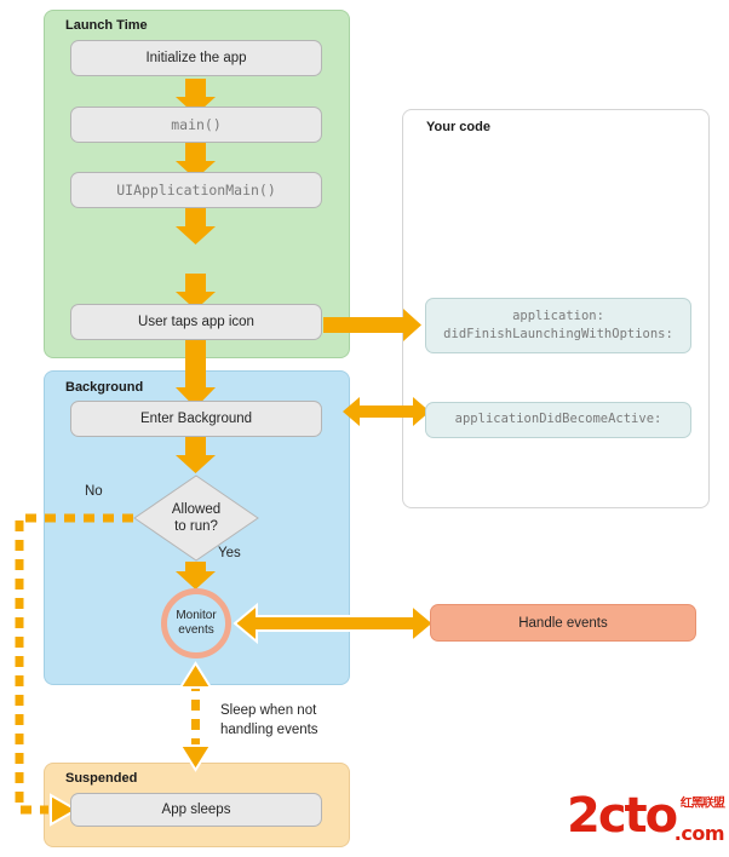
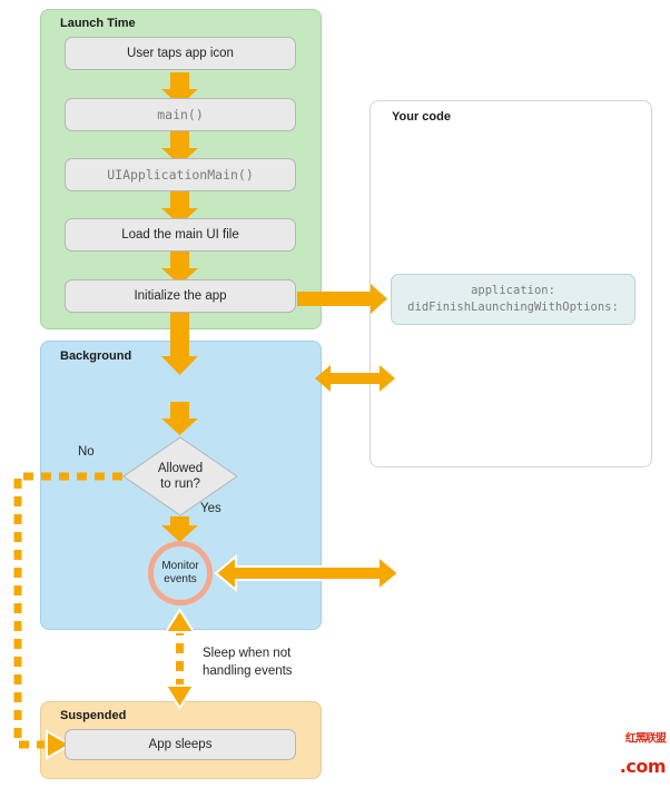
  Launch Time
  Background
  Suspended
  Your code
- Initialize the app
+ User taps app icon
  main()
  UIApplicationMain()
+ Load the main UI file
- User taps app icon
+ Initialize the app
- Enter Background
  Allowed
  to run?
  No
  Yes
  Monitor
  events
  Sleep when not
  handling events
  App sleeps
  application:
  didFinishLaunchingWithOptions:
- applicationDidBecomeActive:
- Handle events
- 2cto
  红黑联盟
  .com
